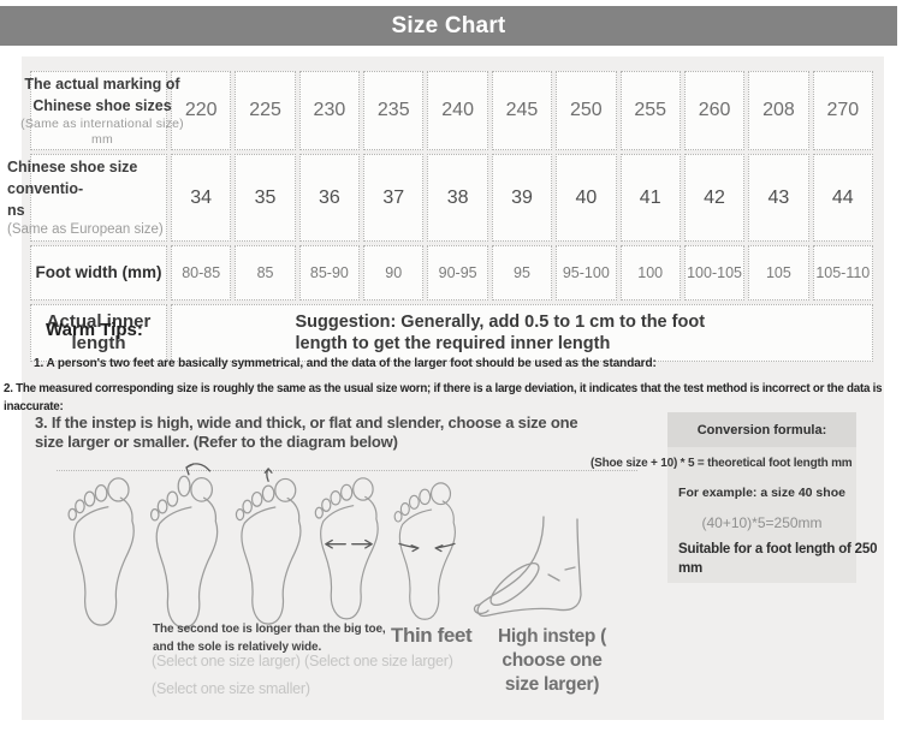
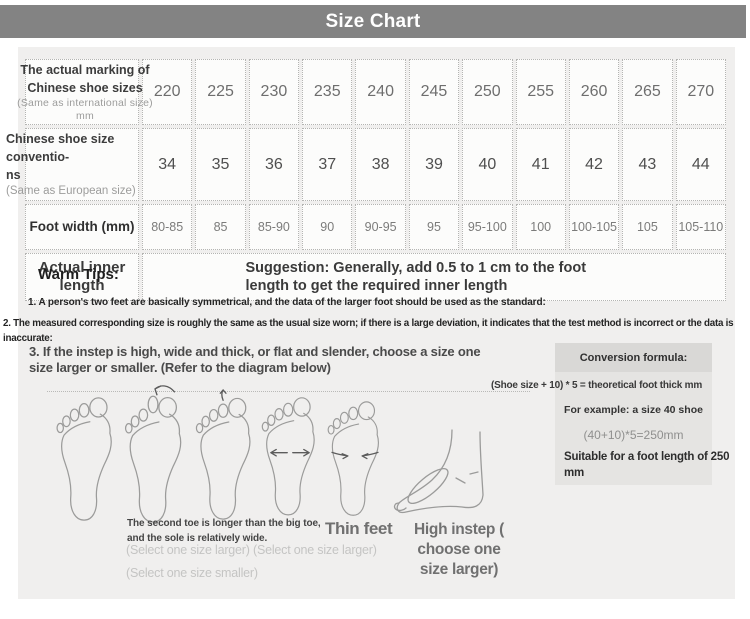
  Size Chart
- The actual marking of Chinese shoe sizes (Same as international size) mm	220	225	230	235	240	245	250	255	260	208	270
+ The actual marking of Chinese shoe sizes (Same as international size) mm	220	225	230	235	240	245	250	255	260	265	270
  Chinese shoe size conventio- ns (Same as European size)	34	35	36	37	38	39	40	41	42	43	44
  Foot width (mm)	80-85	85	85-90	90	90-95	95	95-100	100	100-105	105	105-110
  Actual inner length	Suggestion: Generally, add 0.5 to 1 cm to the foot length to get the required inner length
  Warm Tips:
  1. A person's two feet are basically symmetrical, and the data of the larger foot should be used as the standard:
  2. The measured corresponding size is roughly the same as the usual size worn; if there is a large deviation, it indicates that the test method is incorrect or the data is inaccurate:
  3. If the instep is high, wide and thick, or flat and slender, choose a size one
  size larger or smaller. (Refer to the diagram below)
  Conversion formula:
- (Shoe size + 10) * 5 = theoretical foot length mm
+ (Shoe size + 10) * 5 = theoretical foot thick mm
  For example: a size 40 shoe
  (40+10)*5=250mm
  Suitable for a foot length of 250
  mm
  The second toe is longer than the big toe,
  and the sole is relatively wide.
  (Select one size larger) (Select one size larger)
  (Select one size smaller)
  Thin feet
  High instep (
  choose one
  size larger)
